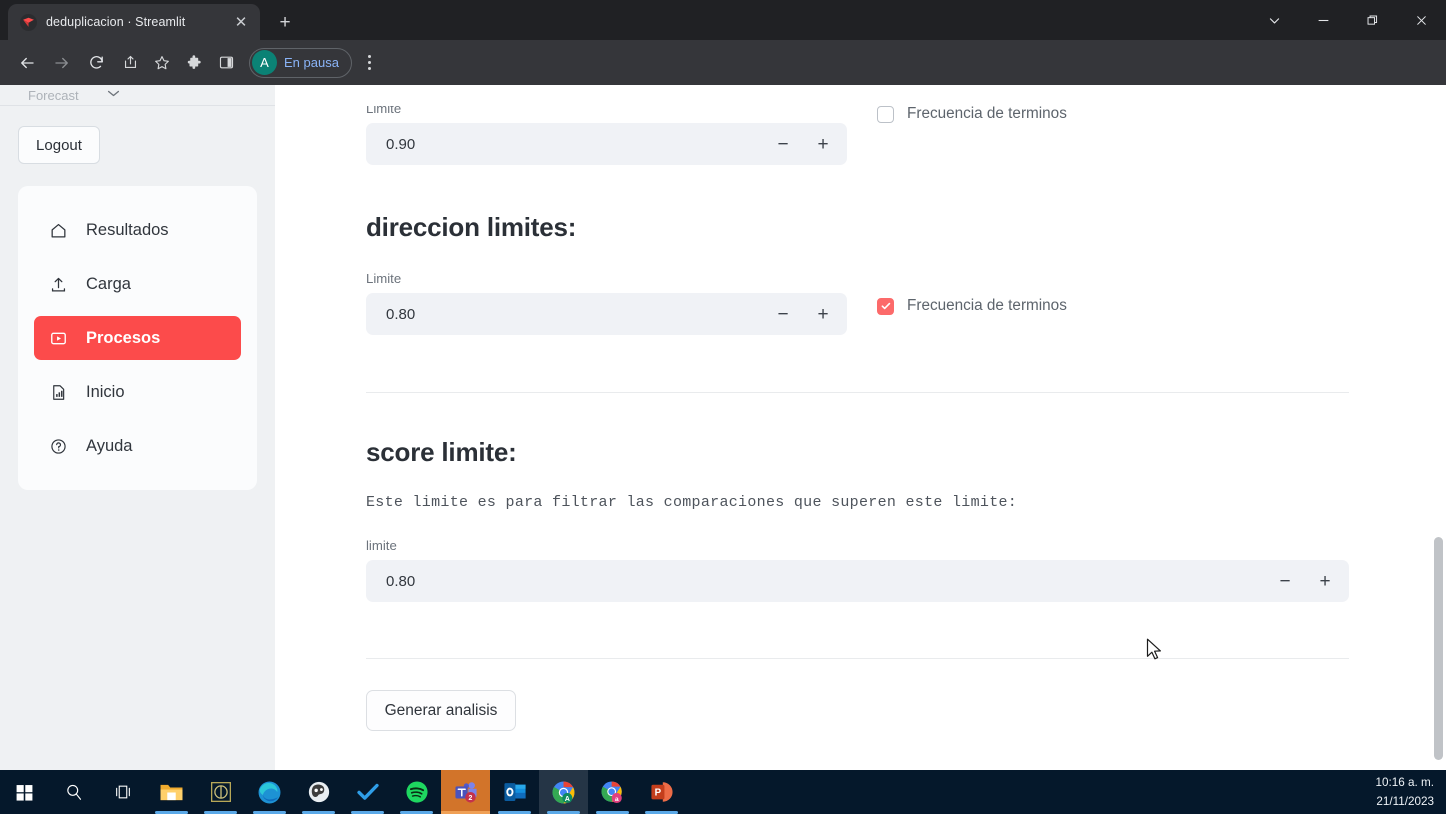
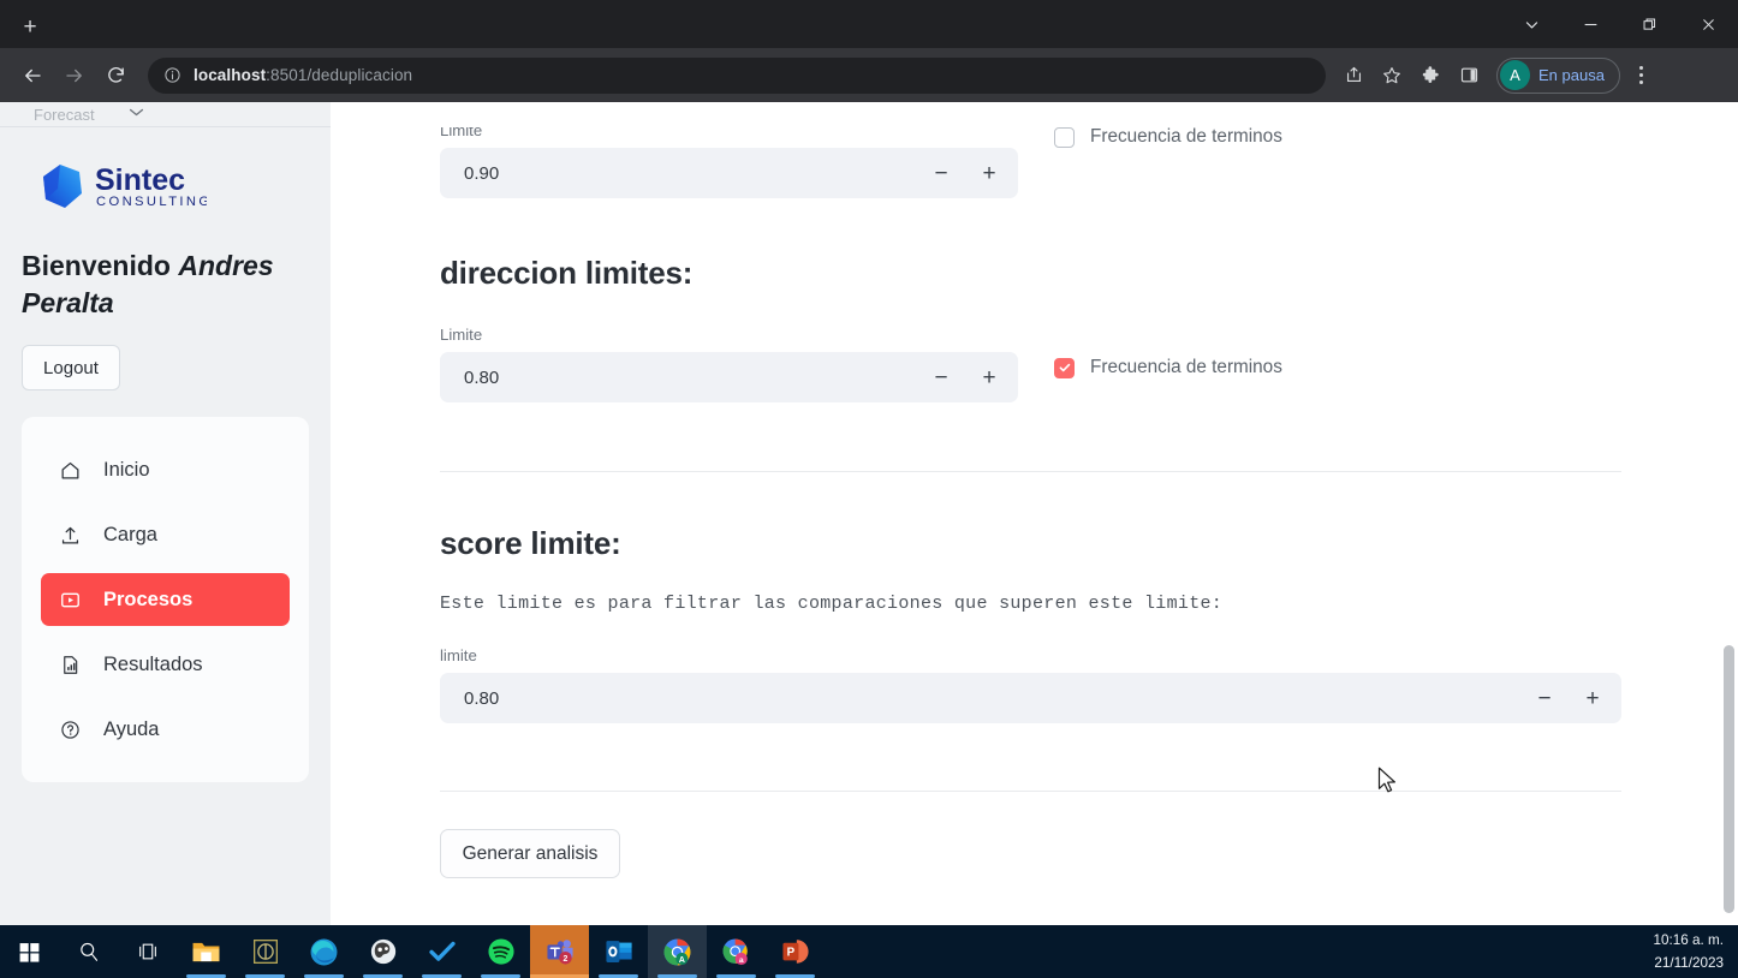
- deduplicacion · Streamlit
- ✕
  +
+ localhost:8501/deduplicacion
  A
  En pausa
  Forecast
+ Sintec
+ CONSULTING
+ Bienvenido Andres Peralta
  Logout
- Resultados
+ Inicio
  Carga
  Procesos
- Inicio
+ Resultados
  Ayuda
  Limite
  0.90
  −
  +
  Frecuencia de terminos
  direccion limites:
  Limite
  0.80
  −
  +
  Frecuencia de terminos
  score limite:
  Este limite es para filtrar las comparaciones que superen este limite:
  limite
  0.80
  −
  +
  Generar analisis
  A
  P
  10:16 a. m.
  21/11/2023
